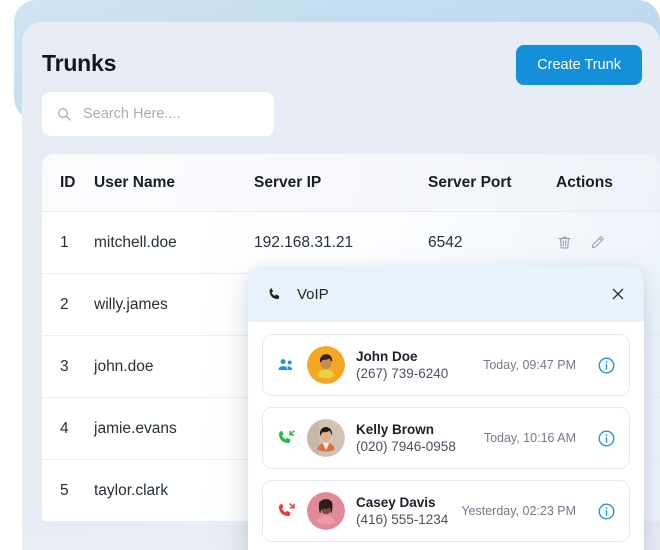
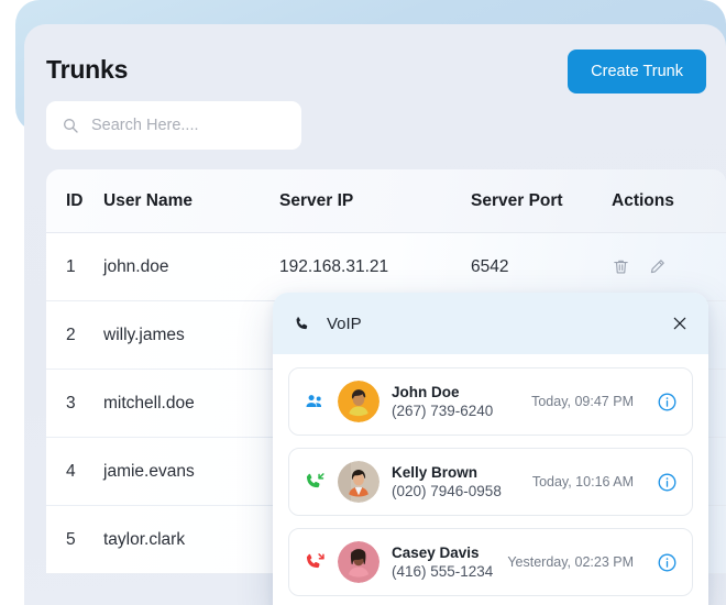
  Trunks
  Create Trunk
  Search Here....
  ID
  User Name
  Server IP
  Server Port
  Actions
  1
- mitchell.doe
+ john.doe
  192.168.31.21
  6542
  2
  willy.james
  3
- john.doe
+ mitchell.doe
  4
  jamie.evans
  5
  taylor.clark
  VoIP
  John Doe
  (267) 739-6240
  Today, 09:47 PM
  Kelly Brown
  (020) 7946-0958
  Today, 10:16 AM
  Casey Davis
  (416) 555-1234
  Yesterday, 02:23 PM
